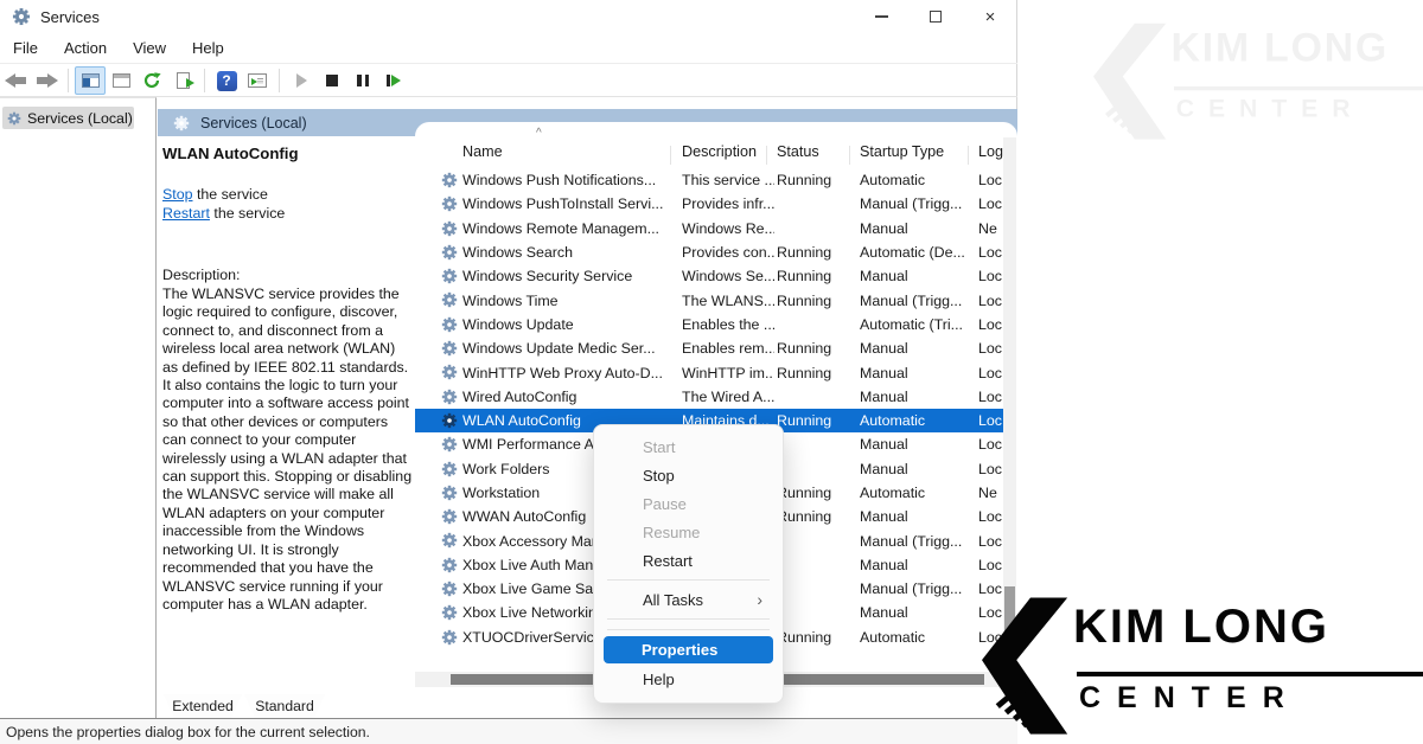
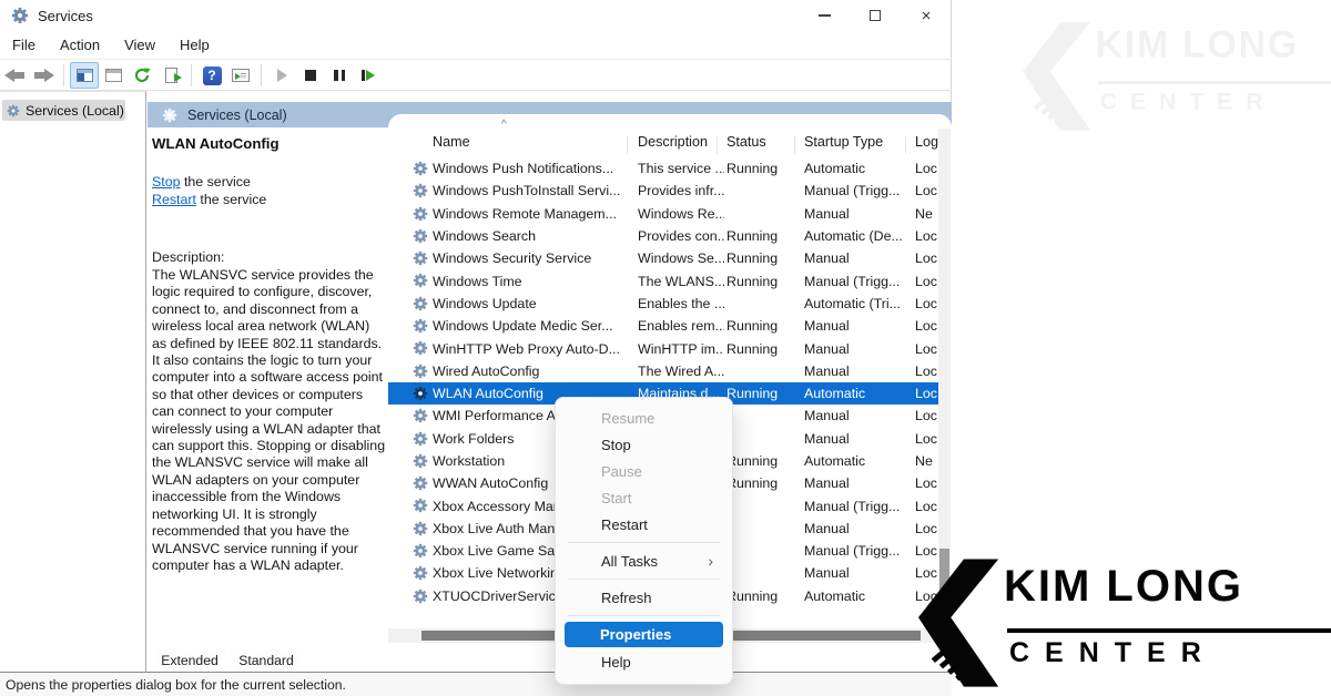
  Services
  ×
  File
  Action
  View
  Help
  ?
  Services (Local)
  Services (Local)
  WLAN AutoConfig
  Stop the service
  Restart the service
  Description:
  The WLANSVC service provides the logic required to configure, discover, connect to, and disconnect from a wireless local area network (WLAN) as defined by IEEE 802.11 standards. It also contains the logic to turn your computer into a software access point so that other devices or computers can connect to your computer wirelessly using a WLAN adapter that can support this. Stopping or disabling the WLANSVC service will make all WLAN adapters on your computer inaccessible from the Windows networking UI. It is strongly recommended that you have the WLANSVC service running if your computer has a WLAN adapter.
  ^
  Name
  Description
  Status
  Startup Type
  Log
  Windows Push Notifications...
  This service ..
  Running
  Automatic
  Loc
  Windows PushToInstall Servi...
  Provides infr...
  Manual (Trigg...
  Loc
  Windows Remote Managem...
  Windows Re..
  Manual
  Ne
  Windows Search
  Provides con..
  Running
  Automatic (De...
  Loc
  Windows Security Service
  Windows Se...
  Running
  Manual
  Loc
  Windows Time
  The WLANS...
  Running
  Manual (Trigg...
  Loc
  Windows Update
  Enables the ...
  Automatic (Tri...
  Loc
  Windows Update Medic Ser...
  Enables rem..
  Running
  Manual
  Loc
  WinHTTP Web Proxy Auto-D...
  WinHTTP im..
  Running
  Manual
  Loc
  Wired AutoConfig
  The Wired A...
  Manual
  Loc
  WLAN AutoConfig
  Maintains d...
  Running
  Automatic
  Loc
  WMI Performance A
  Manual
  Loc
  Work Folders
  Manual
  Loc
  Workstation
  unning
  Automatic
  Ne
  WWAN AutoConfig
  unning
  Manual
  Loc
  Xbox Accessory Ma
  Manual (Trigg...
  Loc
  Xbox Live Auth Man
  Manual
  Loc
  Xbox Live Game Sa
  Manual (Trigg...
  Loc
  Xbox Live Networki
  Manual
  Loc
  XTUOCDriverServic
  unning
  Automatic
  Loc
  Extended
  Standard
  Opens the properties dialog box for the current selection.
- Start
+ Resume
  Stop
  Pause
- Resume
+ Start
  Restart
  All Tasks
  ›
+ Refresh
  Properties
  Help
  KIM LONG
  CENTER
